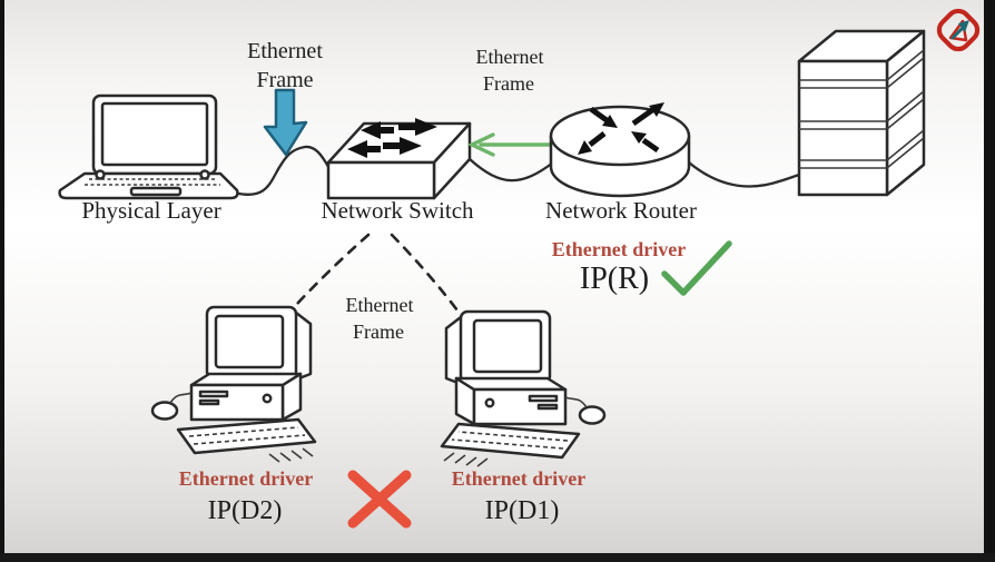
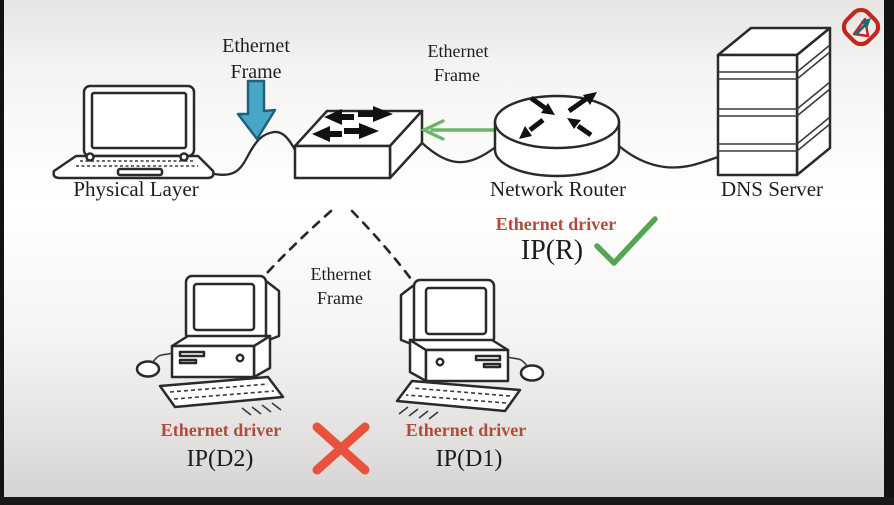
  Physical Layer
  Ethernet
  Frame
- Network Switch
  Ethernet
  Frame
  Network Router
  Ethernet driver
  IP(R)
+ DNS Server
  Ethernet
  Frame
  Ethernet driver
  IP(D2)
  Ethernet driver
  IP(D1)
